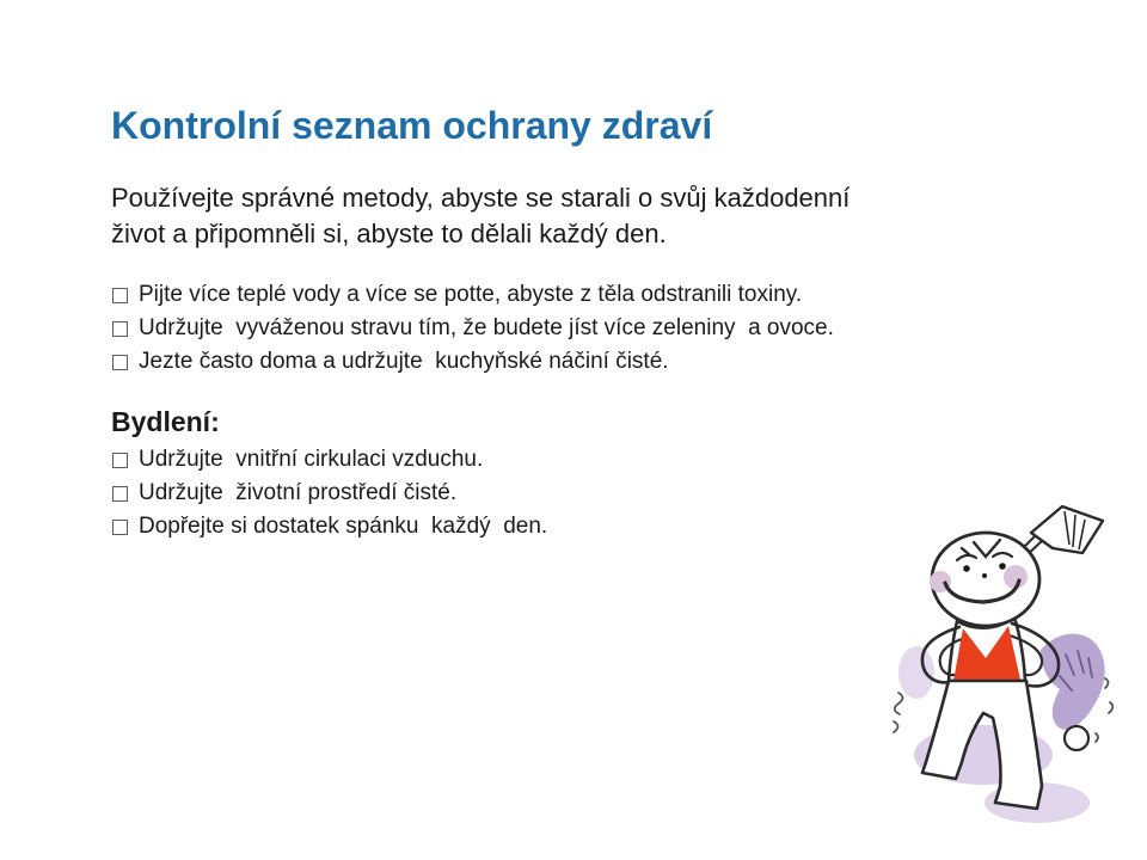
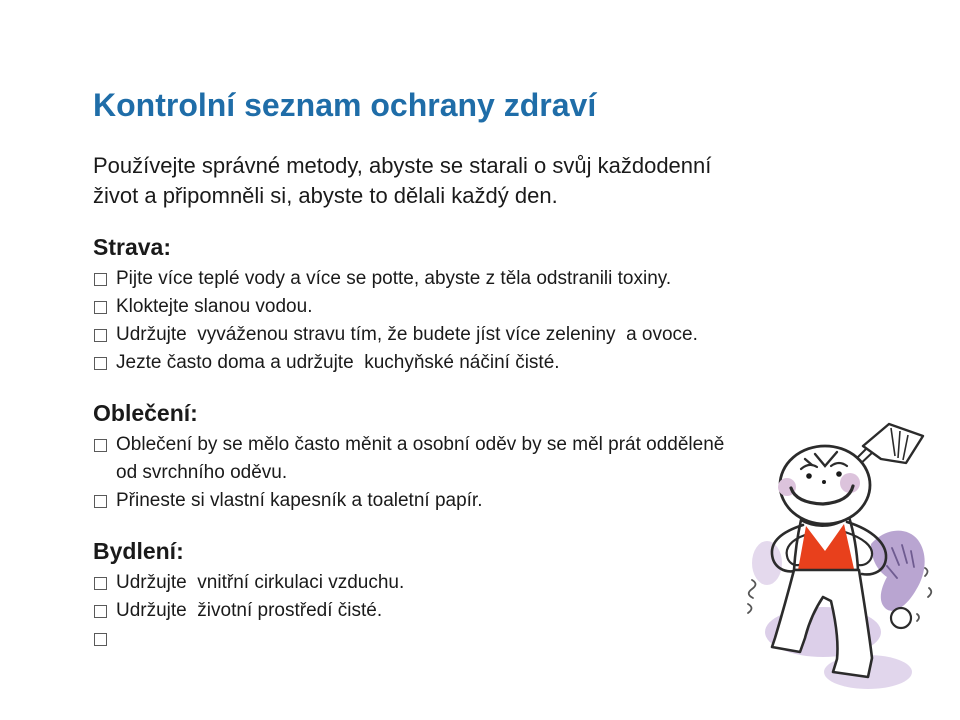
  Kontrolní seznam ochrany zdraví
  Používejte správné metody, abyste se starali o svůj každodenní
  život a připomněli si, abyste to dělali každý den.
+ Strava:
  Pijte více teplé vody a více se potte, abyste z těla odstranili toxiny.
+ Kloktejte slanou vodou.
  Udržujte vyváženou stravu tím, že budete jíst více zeleniny a ovoce.
  Jezte často doma a udržujte kuchyňské náčiní čisté.
+ Oblečení:
+ Oblečení by se mělo často měnit a osobní oděv by se měl prát odděleně
+ od svrchního oděvu.
+ Přineste si vlastní kapesník a toaletní papír.
  Bydlení:
  Udržujte vnitřní cirkulaci vzduchu.
  Udržujte životní prostředí čisté.
- Dopřejte si dostatek spánku každý den.
